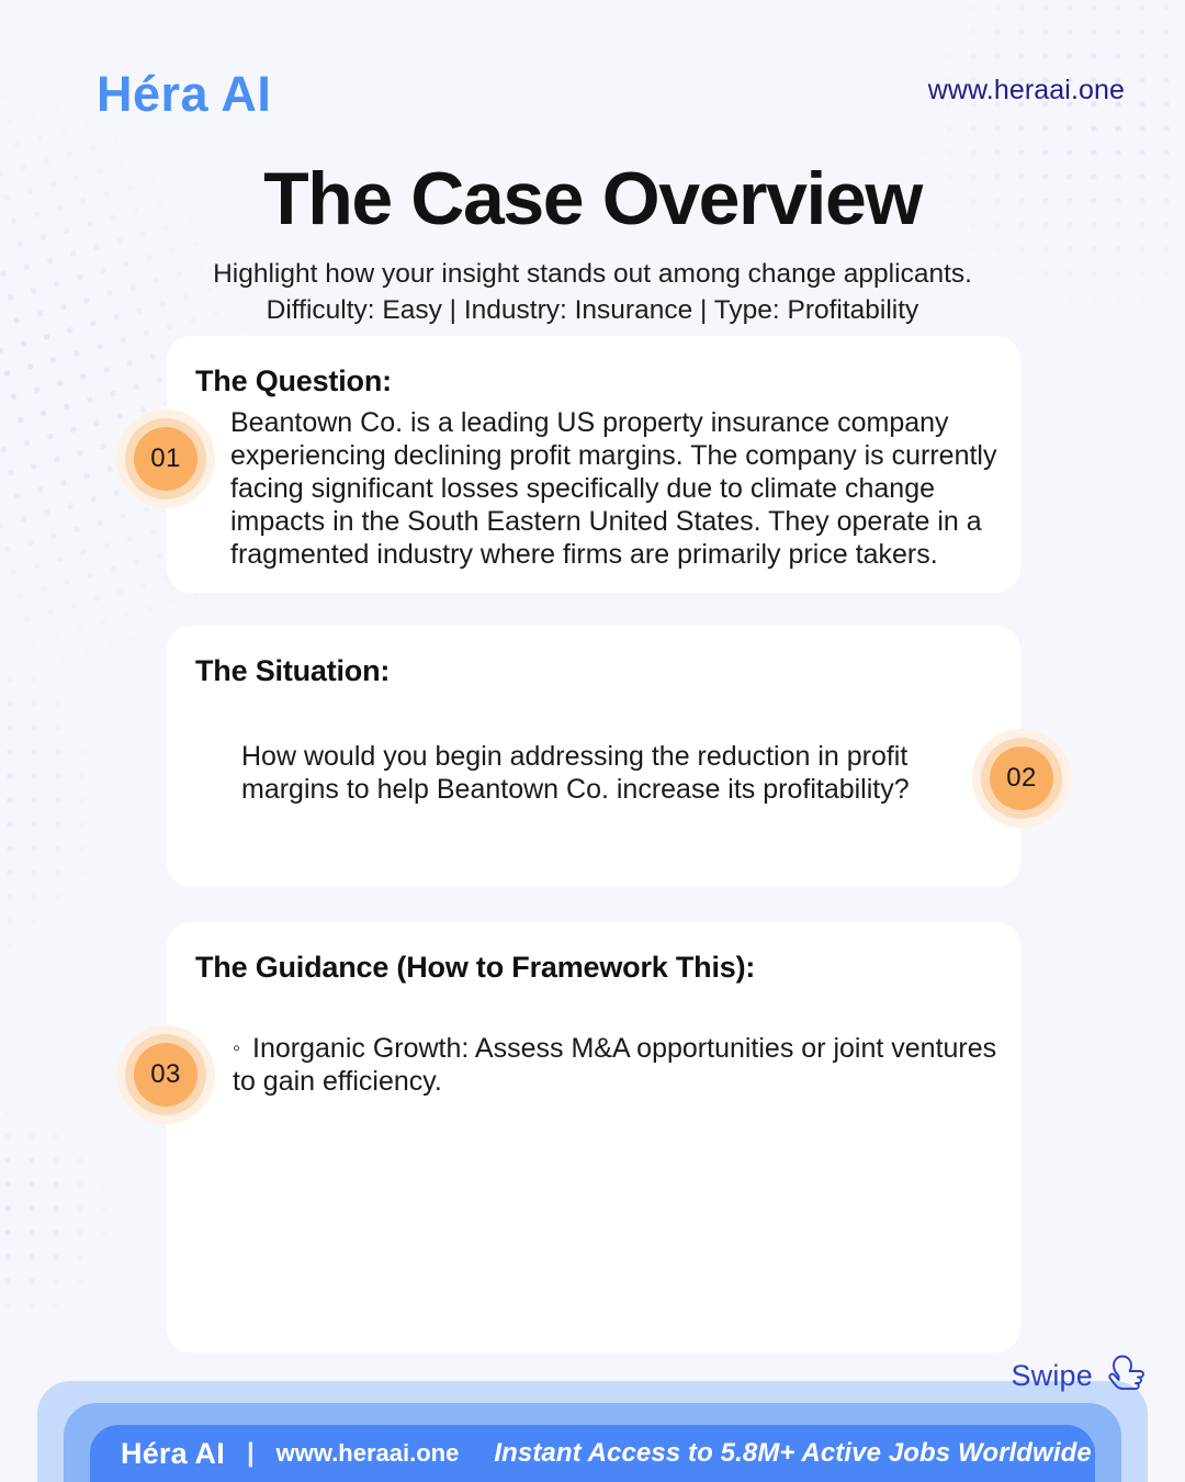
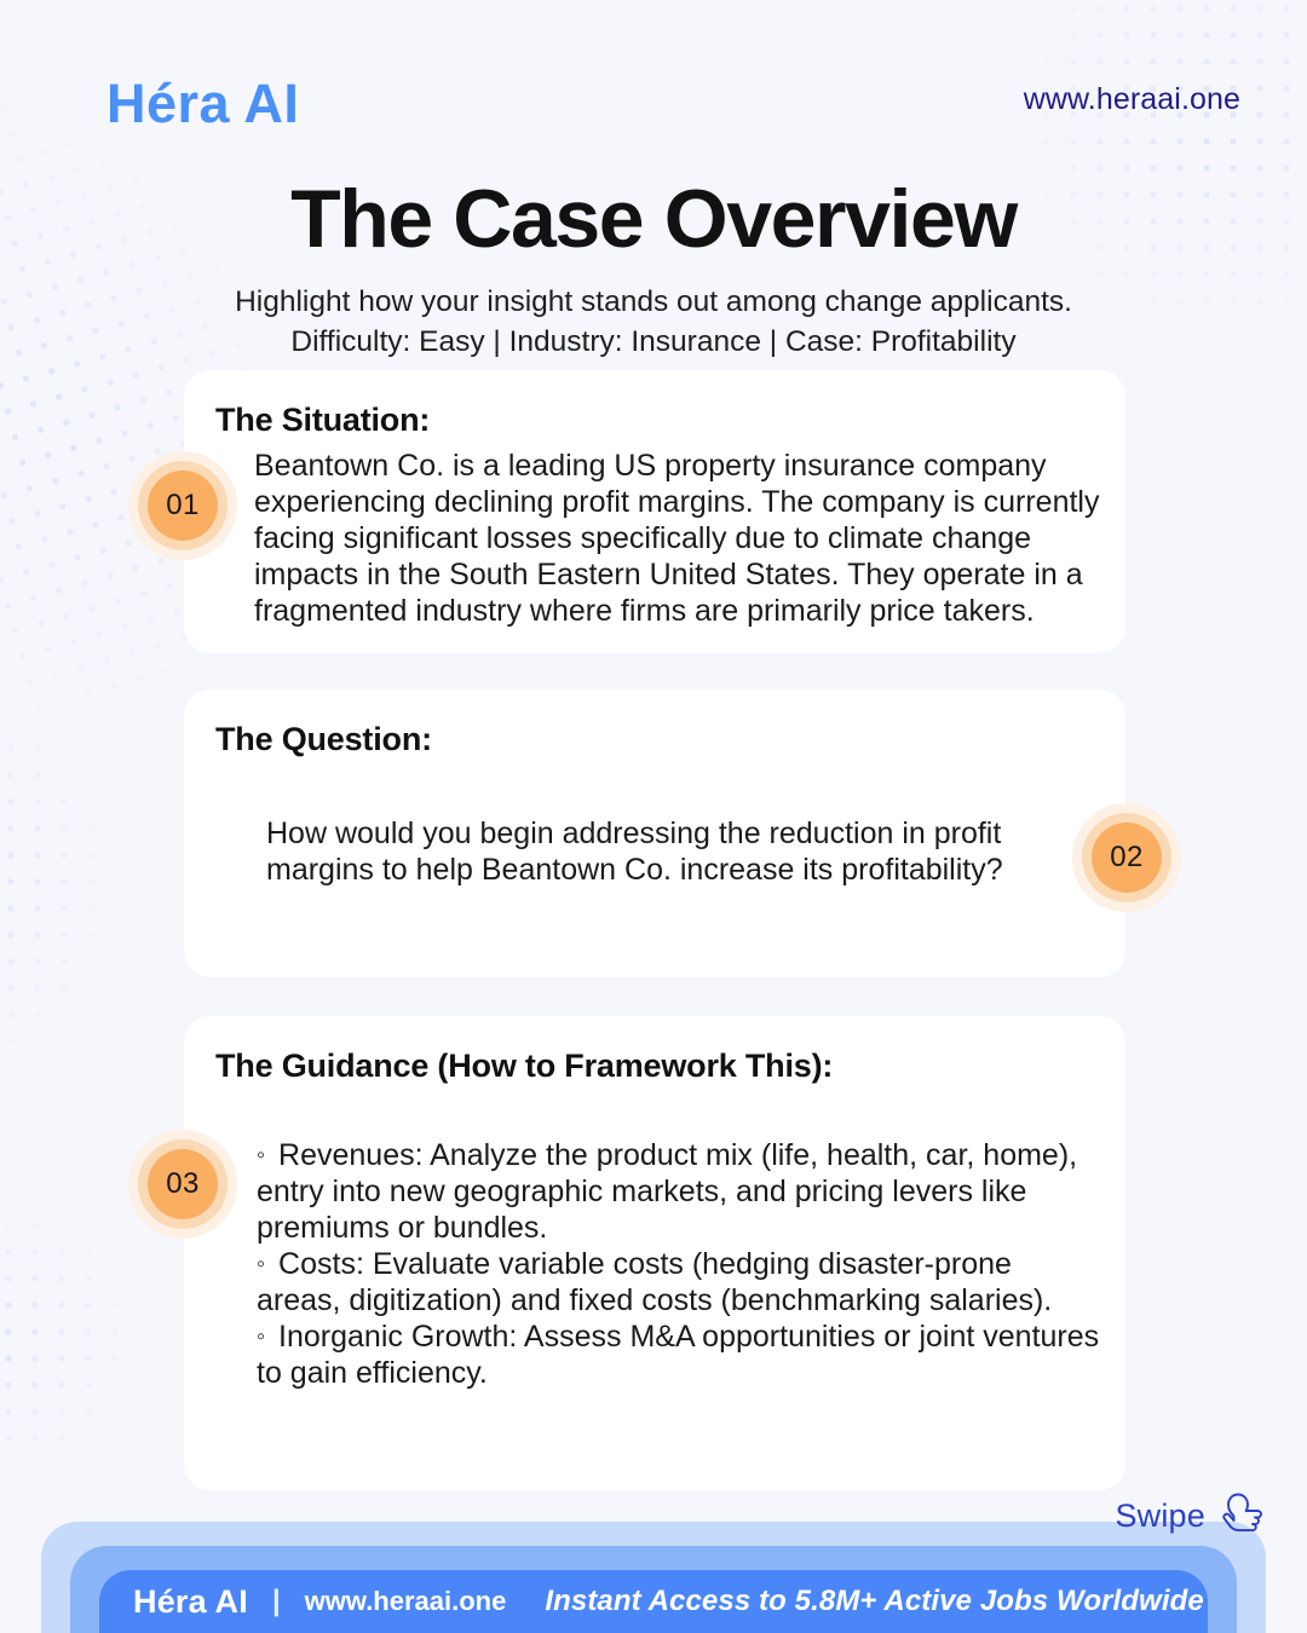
  Héra AI
  www.heraai.one
  The Case Overview
  Highlight how your insight stands out among change applicants.
- Difficulty: Easy | Industry: Insurance | Type: Profitability
+ Difficulty: Easy | Industry: Insurance | Case: Profitability
- The Question:
+ The Situation:
  Beantown Co. is a leading US property insurance company experiencing declining profit margins. The company is currently facing significant losses specifically due to climate change impacts in the South Eastern United States. They operate in a fragmented industry where firms are primarily price takers.
- The Situation:
+ The Question:
  How would you begin addressing the reduction in profit margins to help Beantown Co. increase its profitability?
  The Guidance (How to Framework This):
+ ◦ Revenues: Analyze the product mix (life, health, car, home), entry into new geographic markets, and pricing levers like premiums or bundles.
+ ◦ Costs: Evaluate variable costs (hedging disaster-prone areas, digitization) and fixed costs (benchmarking salaries).
  ◦ Inorganic Growth: Assess M&A opportunities or joint ventures to gain efficiency.
  01
  02
  03
  Swipe
  Héra AI
  |
  www.heraai.one
  Instant Access to 5.8M+ Active Jobs Worldwide
